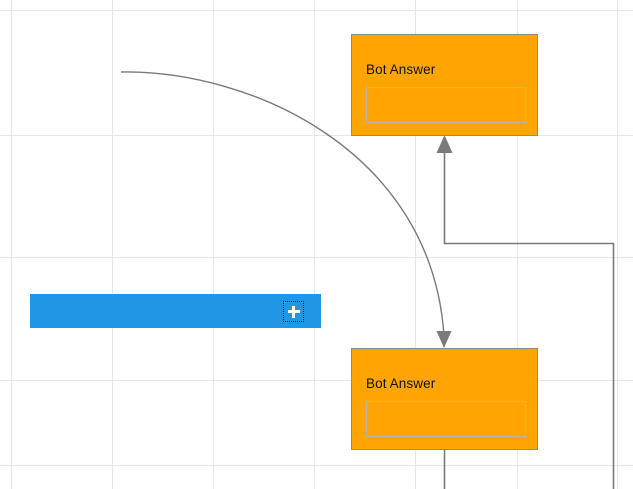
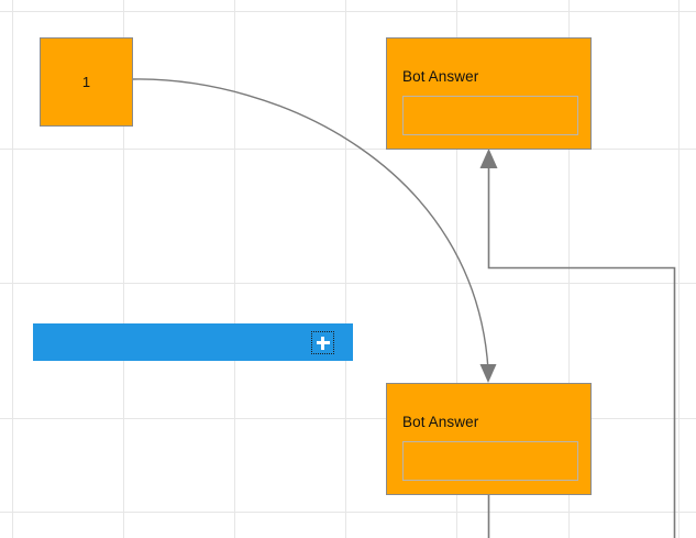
+ 1
  Bot Answer
  Bot Answer
